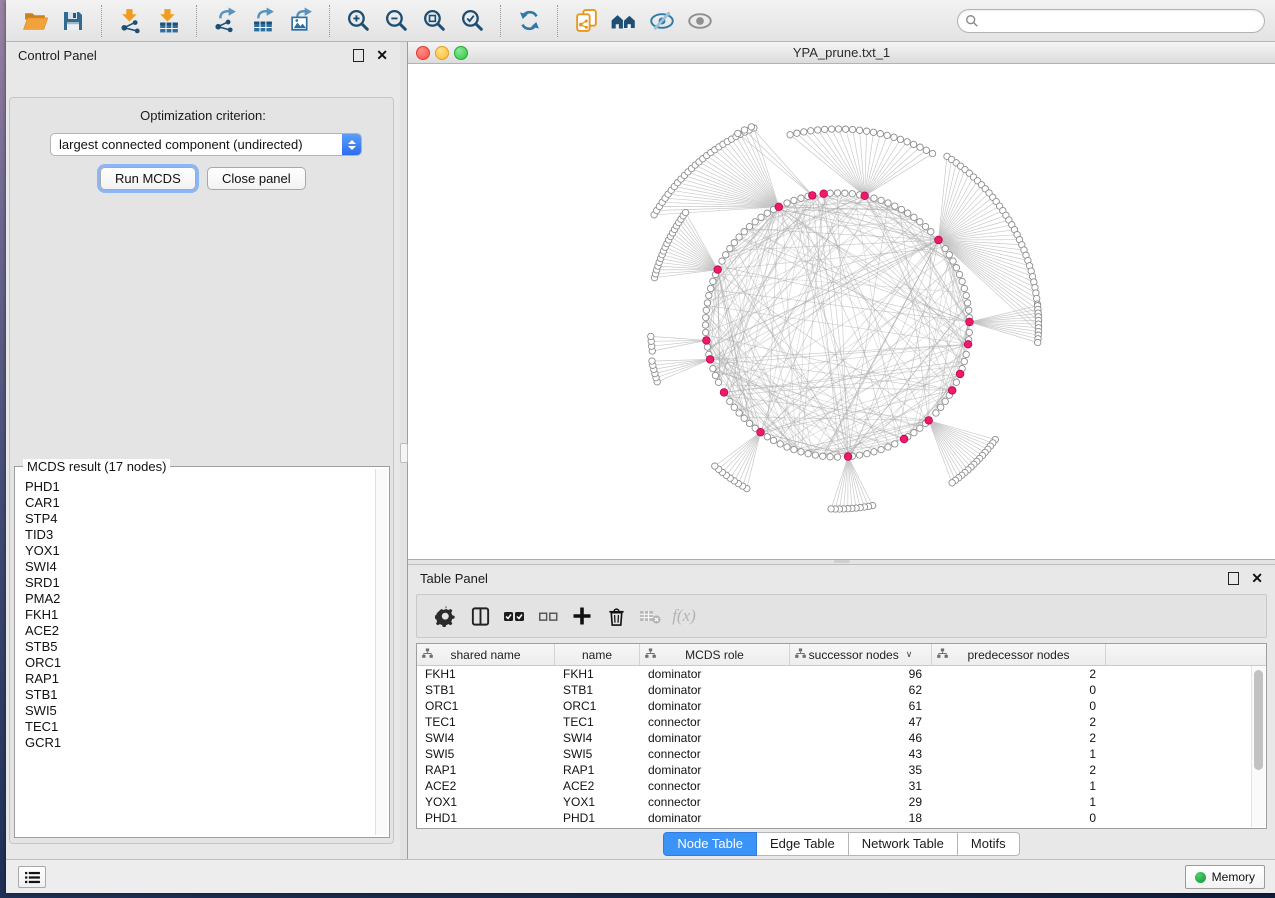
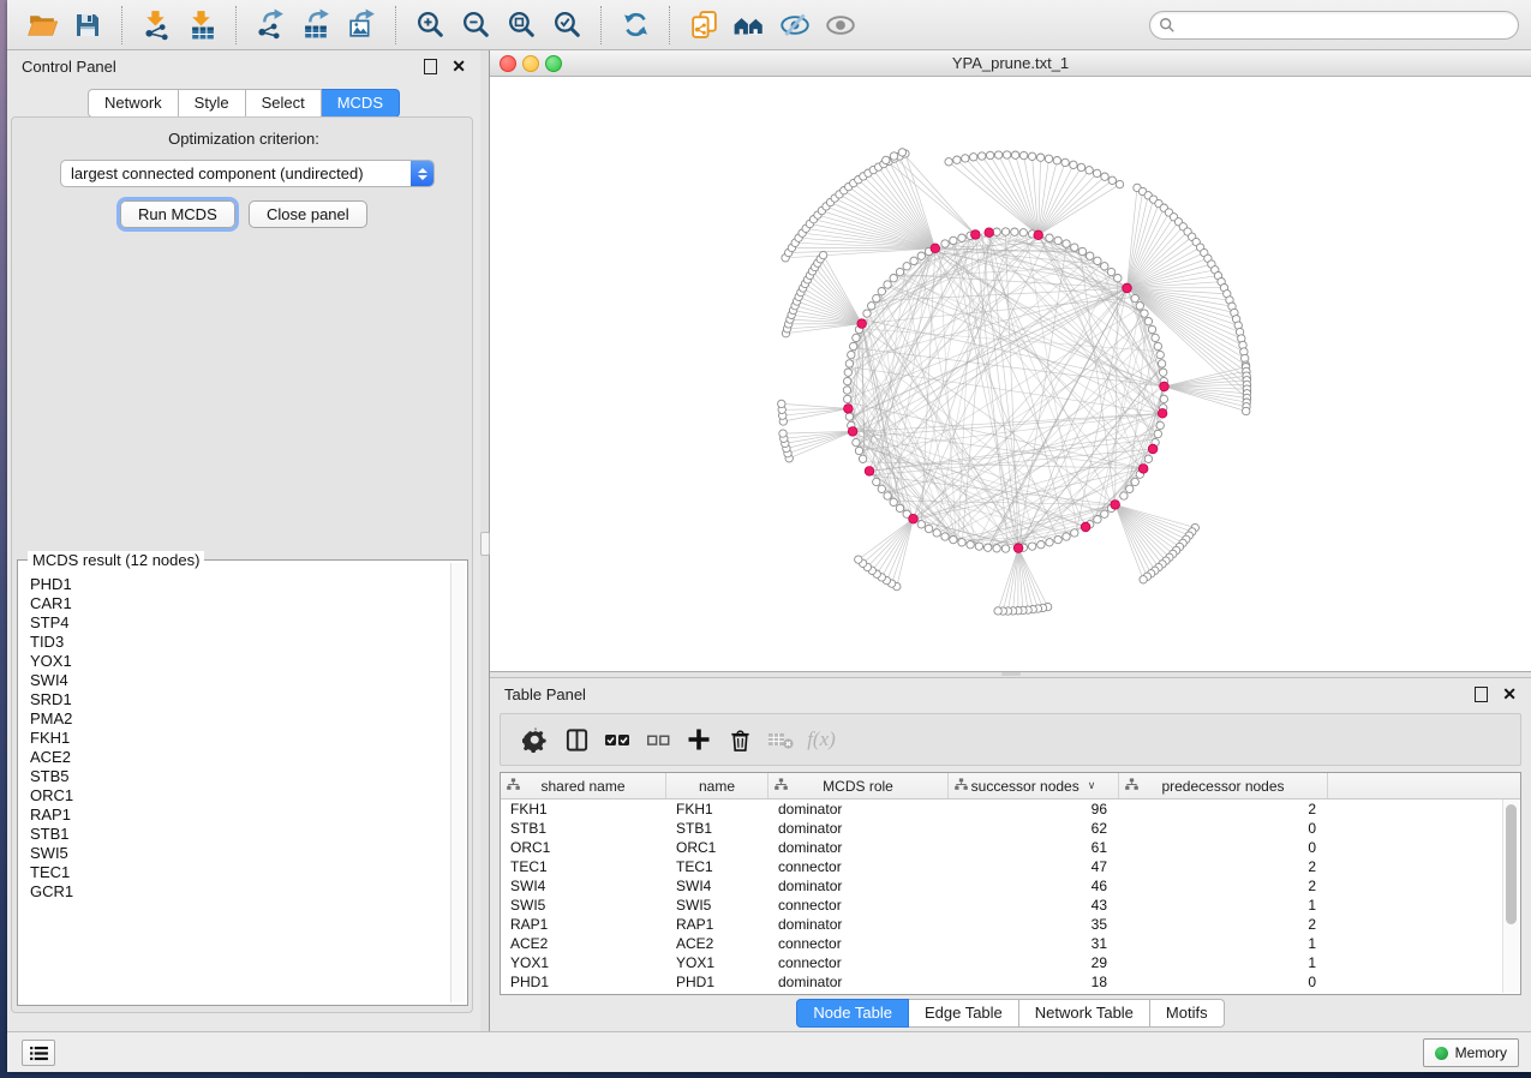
  Control Panel
  ✕
+ Network
+ Style
+ Select
+ MCDS
  Optimization criterion:
  largest connected component (undirected)
  Run MCDS
  Close panel
- MCDS result (17 nodes)
+ MCDS result (12 nodes)
  PHD1
  CAR1
  STP4
  TID3
  YOX1
  SWI4
  SRD1
  PMA2
  FKH1
  ACE2
  STB5
  ORC1
  RAP1
  STB1
  SWI5
  TEC1
  GCR1
  YPA_prune.txt_1
  Table Panel
  ✕
  f(x)
  shared name
  name
  MCDS role
  successor nodes
  ∨
  predecessor nodes
  FKH1
  FKH1
  dominator
  96
  2
  STB1
  STB1
  dominator
  62
  0
  ORC1
  ORC1
  dominator
  61
  0
  TEC1
  TEC1
  connector
  47
  2
  SWI4
  SWI4
  dominator
  46
  2
  SWI5
  SWI5
  connector
  43
  1
  RAP1
  RAP1
  dominator
  35
  2
  ACE2
  ACE2
  connector
  31
  1
  YOX1
  YOX1
  connector
  29
  1
  PHD1
  PHD1
  dominator
  18
  0
  Node Table
  Edge Table
  Network Table
  Motifs
  Memory
